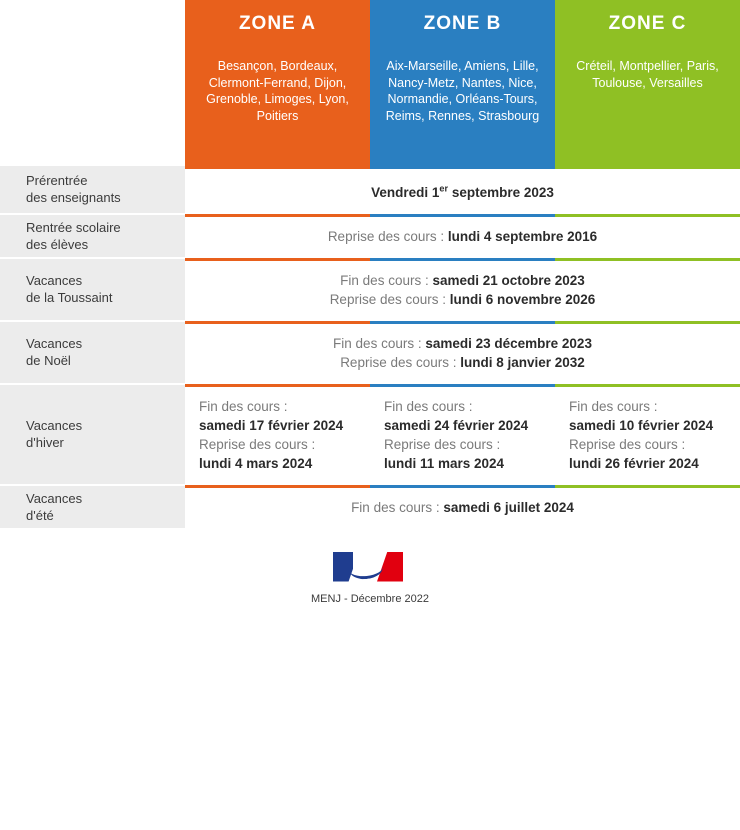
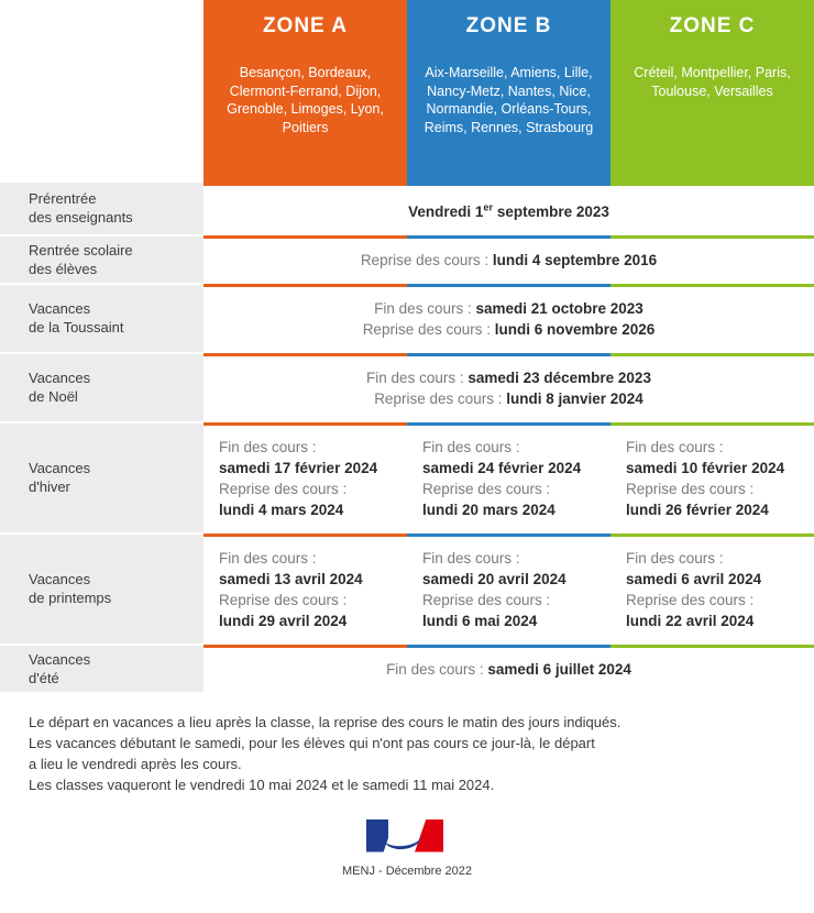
  	ZONE A	ZONE B	ZONE C
  	Besançon, Bordeaux, Clermont-Ferrand, Dijon, Grenoble, Limoges, Lyon, Poitiers	Aix-Marseille, Amiens, Lille, Nancy-Metz, Nantes, Nice, Normandie, Orléans-Tours, Reims, Rennes, Strasbourg	Créteil, Montpellier, Paris, Toulouse, Versailles
  Prérentrée des enseignants	Vendredi 1er septembre 2023
  Rentrée scolaire des élèves	Reprise des cours : lundi 4 septembre 2016
  Vacances de la Toussaint	Fin des cours : samedi 21 octobre 2023 Reprise des cours : lundi 6 novembre 2026
- Vacances de Noël	Fin des cours : samedi 23 décembre 2023 Reprise des cours : lundi 8 janvier 2032
+ Vacances de Noël	Fin des cours : samedi 23 décembre 2023 Reprise des cours : lundi 8 janvier 2024
- Vacances d'hiver	Fin des cours : samedi 17 février 2024 Reprise des cours : lundi 4 mars 2024	Fin des cours : samedi 24 février 2024 Reprise des cours : lundi 11 mars 2024	Fin des cours : samedi 10 février 2024 Reprise des cours : lundi 26 février 2024
+ Vacances d'hiver	Fin des cours : samedi 17 février 2024 Reprise des cours : lundi 4 mars 2024	Fin des cours : samedi 24 février 2024 Reprise des cours : lundi 20 mars 2024	Fin des cours : samedi 10 février 2024 Reprise des cours : lundi 26 février 2024
+ Vacances de printemps	Fin des cours : samedi 13 avril 2024 Reprise des cours : lundi 29 avril 2024	Fin des cours : samedi 20 avril 2024 Reprise des cours : lundi 6 mai 2024	Fin des cours : samedi 6 avril 2024 Reprise des cours : lundi 22 avril 2024
  Vacances d'été	Fin des cours : samedi 6 juillet 2024
+ Le départ en vacances a lieu après la classe, la reprise des cours le matin des jours indiqués.
+ Les vacances débutant le samedi, pour les élèves qui n'ont pas cours ce jour-là, le départ
+ a lieu le vendredi après les cours.
+ Les classes vaqueront le vendredi 10 mai 2024 et le samedi 11 mai 2024.
  MENJ - Décembre 2022
